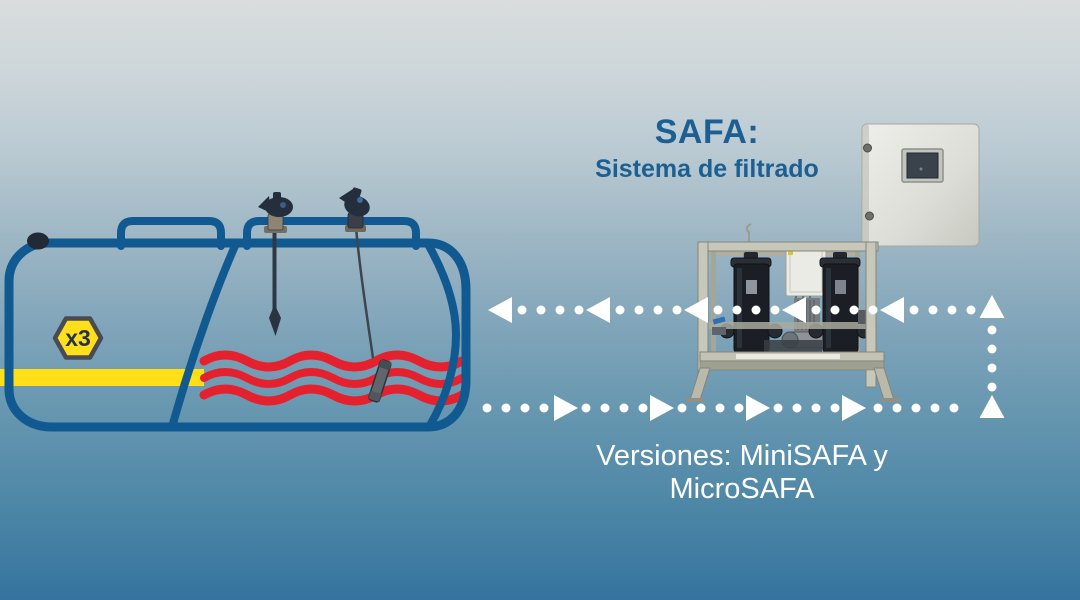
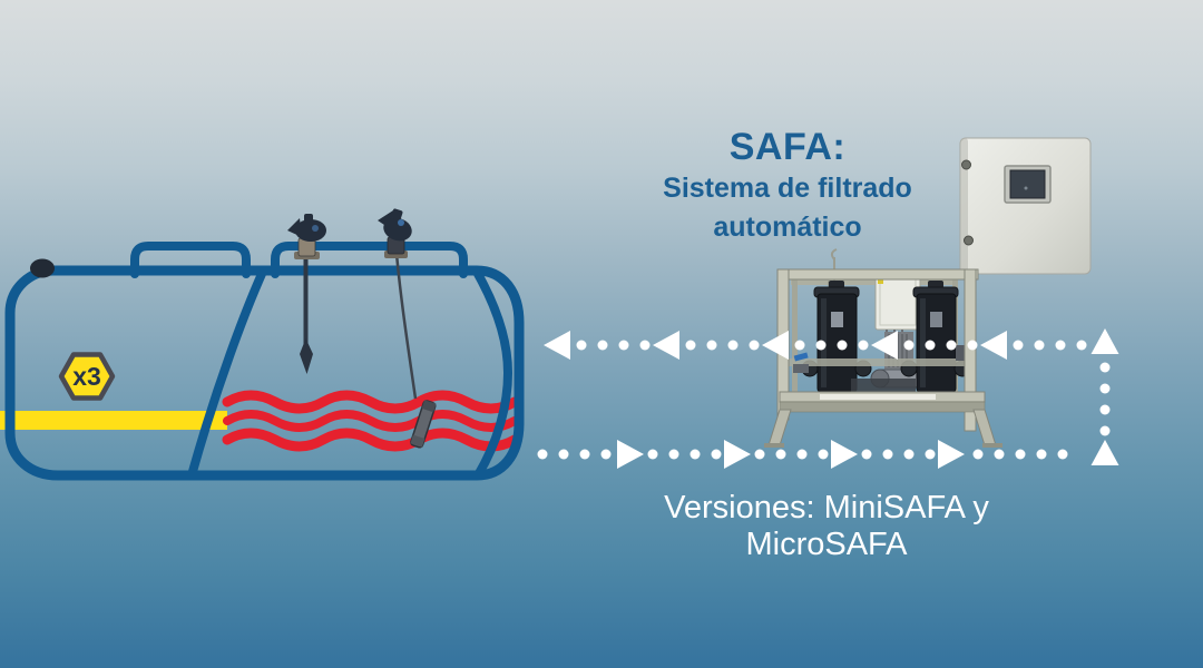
  x3
  SAFA:
  Sistema de filtrado
+ automático
  Versiones: MiniSAFA y MicroSAFA
